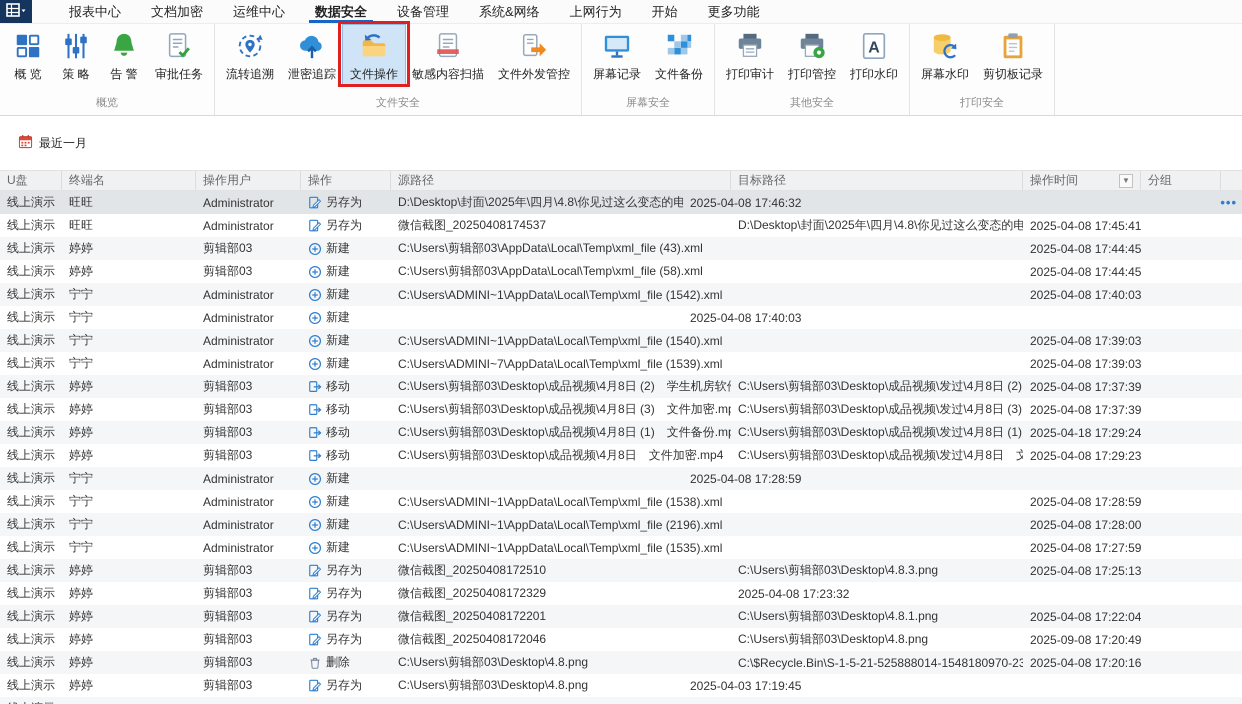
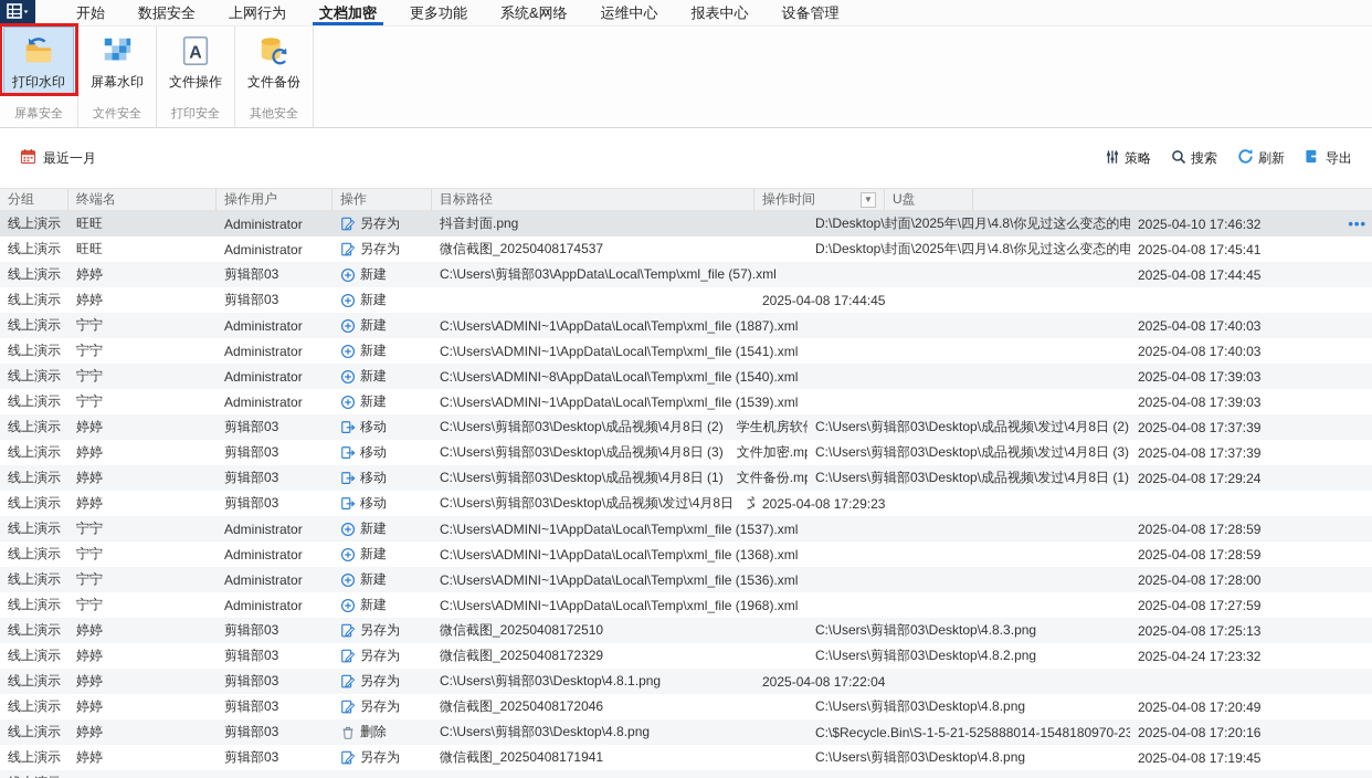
- 报表中心
+ 开始
- 文档加密
+ 数据安全
- 运维中心
+ 上网行为
- 数据安全
+ 文档加密
- 设备管理
+ 更多功能
  系统&网络
- 上网行为
+ 运维中心
- 开始
+ 报表中心
- 更多功能
+ 设备管理
- 概 览
- 策 略
- 告 警
- 审批任务
- 概览
- 流转追溯
- 泄密追踪
- 文件操作
+ 打印水印
- 敏感内容扫描
- 文件外发管控
- 文件安全
+ 屏幕安全
- 屏幕记录
- 文件备份
+ 屏幕水印
- 屏幕安全
+ 文件安全
- 打印审计
- 打印管控
  A
- 打印水印
+ 文件操作
- 其他安全
+ 打印安全
- 屏幕水印
+ 文件备份
- 剪切板记录
- 打印安全
+ 其他安全
  最近一月
+ 策略
+ 搜索
+ 刷新
+ 导出
- U盘
+ 分组
  终端名
  操作用户
  操作
- 源路径
  目标路径
  操作时间
  ▼
- 分组
+ U盘
  线上演示
  旺旺
  Administrator
  另存为
+ 抖音封面.png
  D:\Desktop\封面\2025年\四月\4.8\你见过这么变态的电
- 2025-04-08 17:46:32
+ 2025-04-10 17:46:32
  •••
  线上演示
  旺旺
  Administrator
  另存为
  微信截图_20250408174537
  D:\Desktop\封面\2025年\四月\4.8\你见过这么变态的电
  2025-04-08 17:45:41
  线上演示
  婷婷
  剪辑部03
  新建
- C:\Users\剪辑部03\AppData\Local\Temp\xml_file (43).xml
+ C:\Users\剪辑部03\AppData\Local\Temp\xml_file (57).xml
  2025-04-08 17:44:45
  线上演示
  婷婷
  剪辑部03
  新建
- C:\Users\剪辑部03\AppData\Local\Temp\xml_file (58).xml
  2025-04-08 17:44:45
  线上演示
  宁宁
  Administrator
  新建
- C:\Users\ADMINI~1\AppData\Local\Temp\xml_file (1542).xml
+ C:\Users\ADMINI~1\AppData\Local\Temp\xml_file (1887).xml
  2025-04-08 17:40:03
  线上演示
  宁宁
  Administrator
  新建
+ C:\Users\ADMINI~1\AppData\Local\Temp\xml_file (1541).xml
  2025-04-08 17:40:03
  线上演示
  宁宁
  Administrator
  新建
- C:\Users\ADMINI~1\AppData\Local\Temp\xml_file (1540).xml
+ C:\Users\ADMINI~8\AppData\Local\Temp\xml_file (1540).xml
  2025-04-08 17:39:03
  线上演示
  宁宁
  Administrator
  新建
- C:\Users\ADMINI~7\AppData\Local\Temp\xml_file (1539).xml
+ C:\Users\ADMINI~1\AppData\Local\Temp\xml_file (1539).xml
  2025-04-08 17:39:03
  线上演示
  婷婷
  剪辑部03
  移动
  C:\Users\剪辑部03\Desktop\成品视频\4月8日 (2) 学生机房软
  C:\Users\剪辑部03\Desktop\成品视频\发过\4月8日 (2)
  2025-04-08 17:37:39
  线上演示
  婷婷
  剪辑部03
  移动
  C:\Users\剪辑部03\Desktop\成品视频\4月8日 (3) 文件加密.m
  C:\Users\剪辑部03\Desktop\成品视频\发过\4月8日 (3)
  2025-04-08 17:37:39
  线上演示
  婷婷
  剪辑部03
  移动
  C:\Users\剪辑部03\Desktop\成品视频\4月8日 (1) 文件备份.m
  C:\Users\剪辑部03\Desktop\成品视频\发过\4月8日 (1)
- 2025-04-18 17:29:24
+ 2025-04-08 17:29:24
  线上演示
  婷婷
  剪辑部03
  移动
- C:\Users\剪辑部03\Desktop\成品视频\4月8日 文件加密.mp4
  C:\Users\剪辑部03\Desktop\成品视频\发过\4月8日 文
  2025-04-08 17:29:23
  线上演示
  宁宁
  Administrator
  新建
+ C:\Users\ADMINI~1\AppData\Local\Temp\xml_file (1537).xml
  2025-04-08 17:28:59
  线上演示
  宁宁
  Administrator
  新建
- C:\Users\ADMINI~1\AppData\Local\Temp\xml_file (1538).xml
+ C:\Users\ADMINI~1\AppData\Local\Temp\xml_file (1368).xml
  2025-04-08 17:28:59
  线上演示
  宁宁
  Administrator
  新建
- C:\Users\ADMINI~1\AppData\Local\Temp\xml_file (2196).xml
+ C:\Users\ADMINI~1\AppData\Local\Temp\xml_file (1536).xml
  2025-04-08 17:28:00
  线上演示
  宁宁
  Administrator
  新建
- C:\Users\ADMINI~1\AppData\Local\Temp\xml_file (1535).xml
+ C:\Users\ADMINI~1\AppData\Local\Temp\xml_file (1968).xml
  2025-04-08 17:27:59
  线上演示
  婷婷
  剪辑部03
  另存为
  微信截图_20250408172510
  C:\Users\剪辑部03\Desktop\4.8.3.png
  2025-04-08 17:25:13
  线上演示
  婷婷
  剪辑部03
  另存为
  微信截图_20250408172329
+ C:\Users\剪辑部03\Desktop\4.8.2.png
- 2025-04-08 17:23:32
+ 2025-04-24 17:23:32
  线上演示
  婷婷
  剪辑部03
  另存为
- 微信截图_20250408172201
  C:\Users\剪辑部03\Desktop\4.8.1.png
  2025-04-08 17:22:04
  线上演示
  婷婷
  剪辑部03
  另存为
  微信截图_20250408172046
  C:\Users\剪辑部03\Desktop\4.8.png
- 2025-09-08 17:20:49
+ 2025-04-08 17:20:49
  线上演示
  婷婷
  剪辑部03
  删除
  C:\Users\剪辑部03\Desktop\4.8.png
  C:\$Recycle.Bin\S-1-5-21-525888014-1548180970-23
  2025-04-08 17:20:16
  线上演示
  婷婷
  剪辑部03
  另存为
+ 微信截图_20250408171941
  C:\Users\剪辑部03\Desktop\4.8.png
- 2025-04-03 17:19:45
+ 2025-04-08 17:19:45
